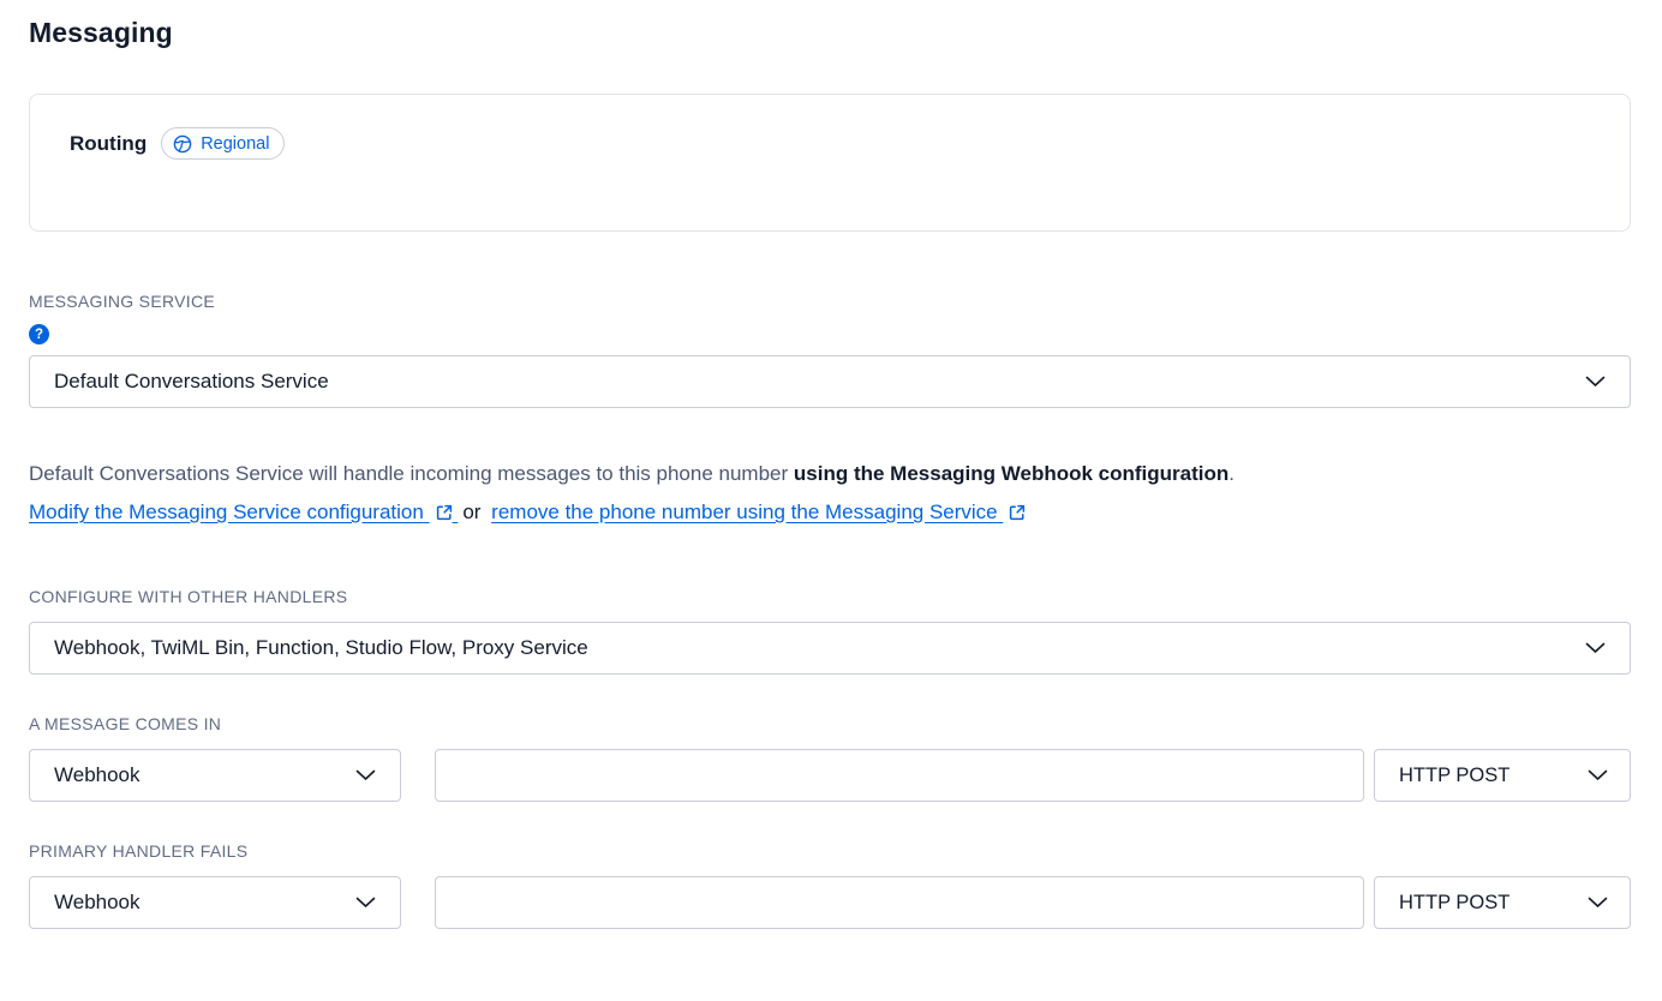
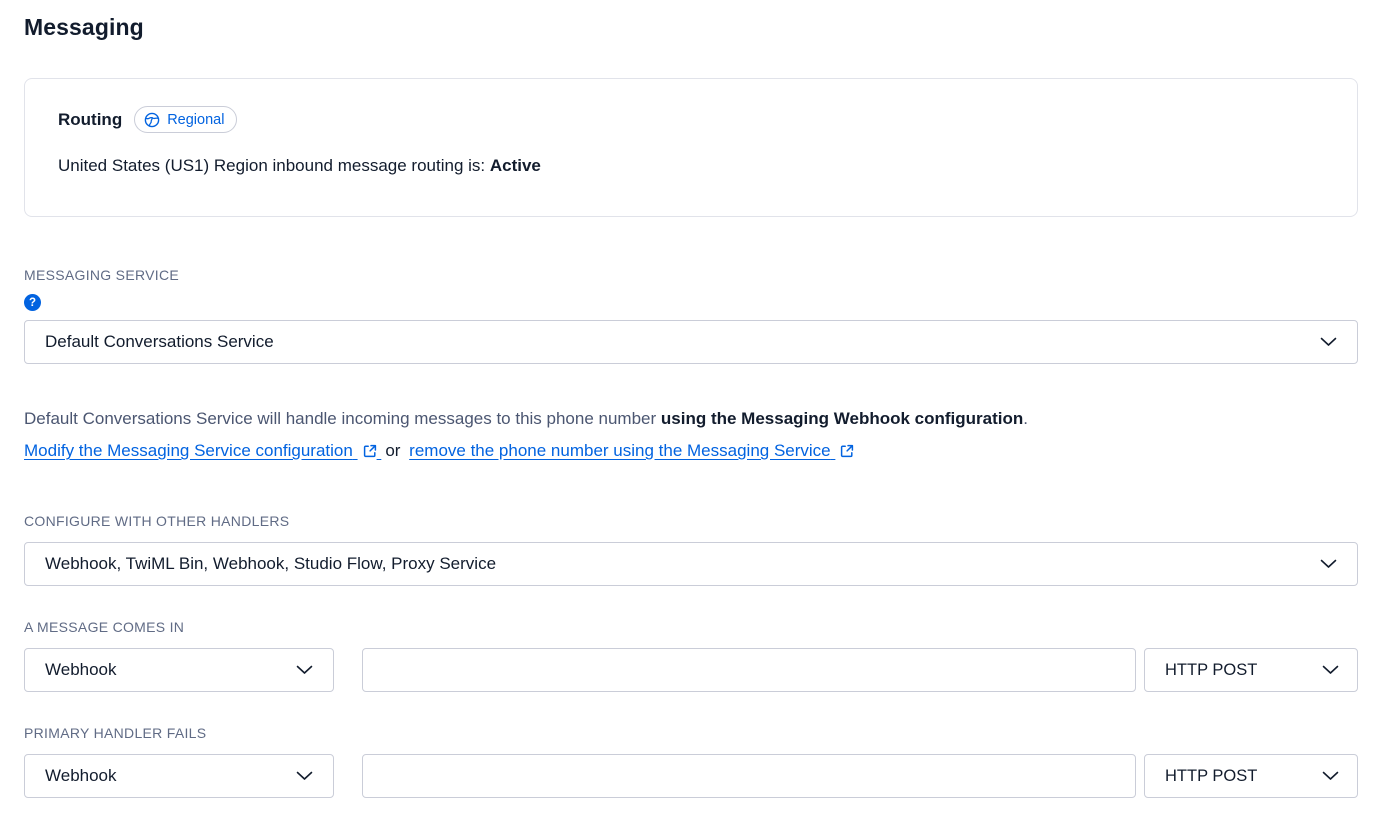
  Messaging
  Routing
  Regional
+ United States (US1) Region inbound message routing is: Active
  MESSAGING SERVICE
  ?
  Default Conversations Service
  Default Conversations Service will handle incoming messages to this phone number using the Messaging Webhook configuration.
  Modify the Messaging Service configuration or remove the phone number using the Messaging Service
  CONFIGURE WITH OTHER HANDLERS
- Webhook, TwiML Bin, Function, Studio Flow, Proxy Service
+ Webhook, TwiML Bin, Webhook, Studio Flow, Proxy Service
  A MESSAGE COMES IN
  Webhook
  HTTP POST
  PRIMARY HANDLER FAILS
  Webhook
  HTTP POST
